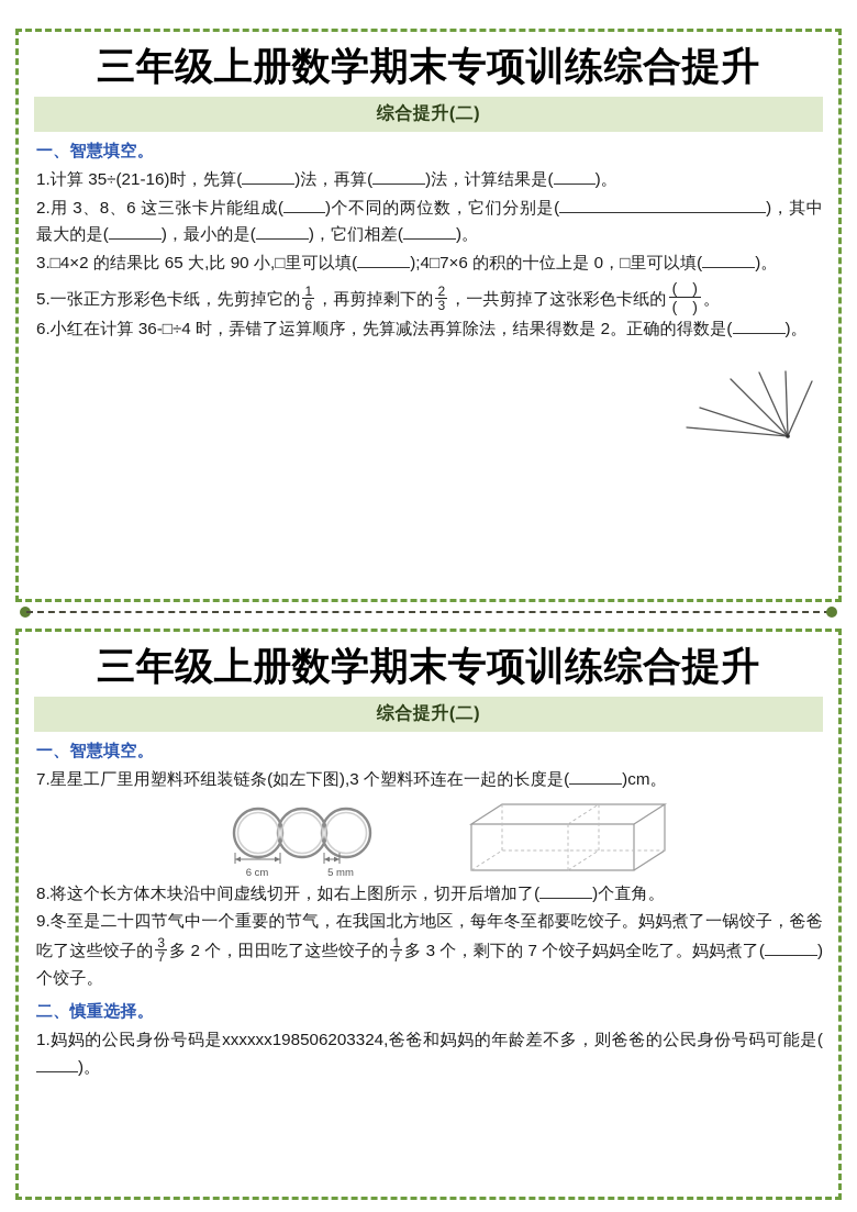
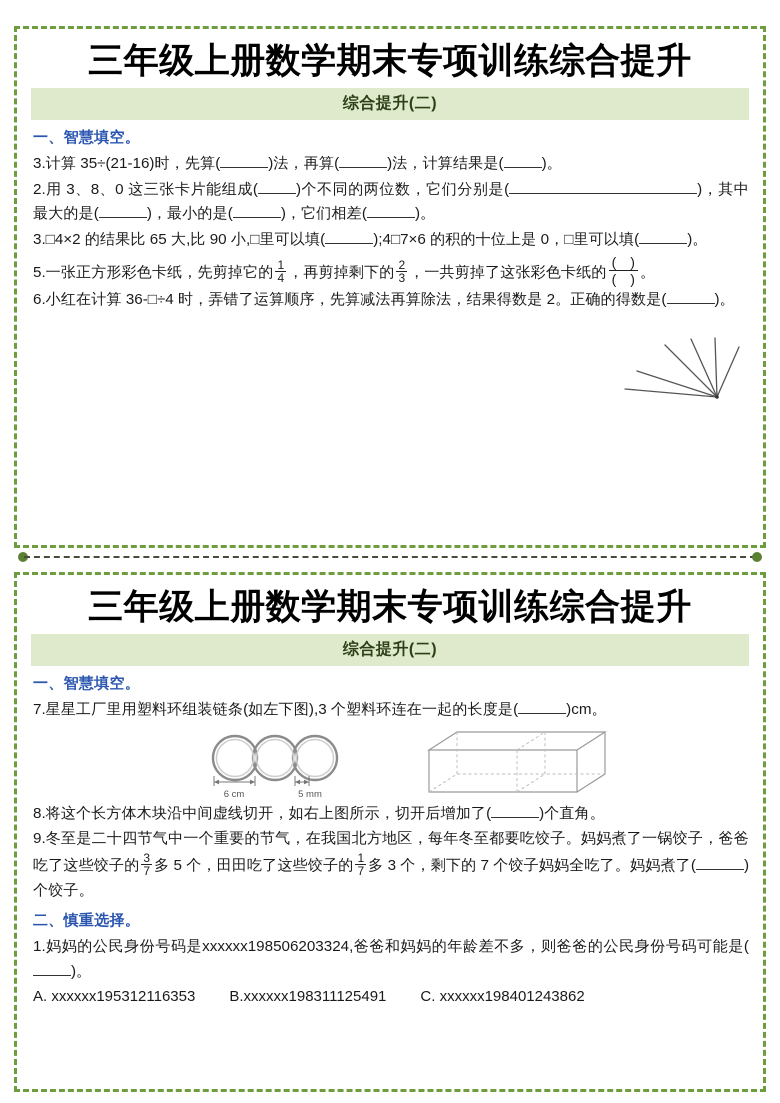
  三年级上册数学期末专项训练综合提升
  综合提升(二)
  一、智慧填空。
- 1.计算 35÷(21-16)时，先算( )法，再算( )法，计算结果是( )。
+ 3.计算 35÷(21-16)时，先算( )法，再算( )法，计算结果是( )。
- 2.用 3、8、6 这三张卡片能组成( )个不同的两位数，它们分别是( )，其中最大的是( )，最小的是( )，它们相差( )。
+ 2.用 3、8、0 这三张卡片能组成( )个不同的两位数，它们分别是( )，其中最大的是( )，最小的是( )，它们相差( )。
  3.□4×2 的结果比 65 大,比 90 小,□里可以填( );4□7×6 的积的十位上是 0，□里可以填( )。
  5.一张正方形彩色卡纸，先剪掉它的
  1
- 6
+ 4
  ，再剪掉剩下的
  2
  3
  ，一共剪掉了这张彩色卡纸的
  ( )
  ( )
  。
  6.小红在计算 36-□÷4 时，弄错了运算顺序，先算减法再算除法，结果得数是 2。正确的得数是( )。
  三年级上册数学期末专项训练综合提升
  综合提升(二)
  一、智慧填空。
  7.星星工厂里用塑料环组装链条(如左下图),3 个塑料环连在一起的长度是( )cm。
  6 cm
  5 mm
  8.将这个长方体木块沿中间虚线切开，如右上图所示，切开后增加了( )个直角。
  9.冬至是二十四节气中一个重要的节气，在我国北方地区，每年冬至都要吃饺子。妈妈煮了一锅饺子，爸爸吃了这些饺子的
  3
  7
- 多 2 个，田田吃了这些饺子的
+ 多 5 个，田田吃了这些饺子的
  1
  7
  多 3 个，剩下的 7 个饺子妈妈全吃了。妈妈煮了( )个饺子。
  二、慎重选择。
  1.妈妈的公民身份号码是xxxxxx198506203324,爸爸和妈妈的年龄差不多，则爸爸的公民身份号码可能是()。
+ A. xxxxxx195312116353
+ B.xxxxxx198311125491
+ C. xxxxxx198401243862
